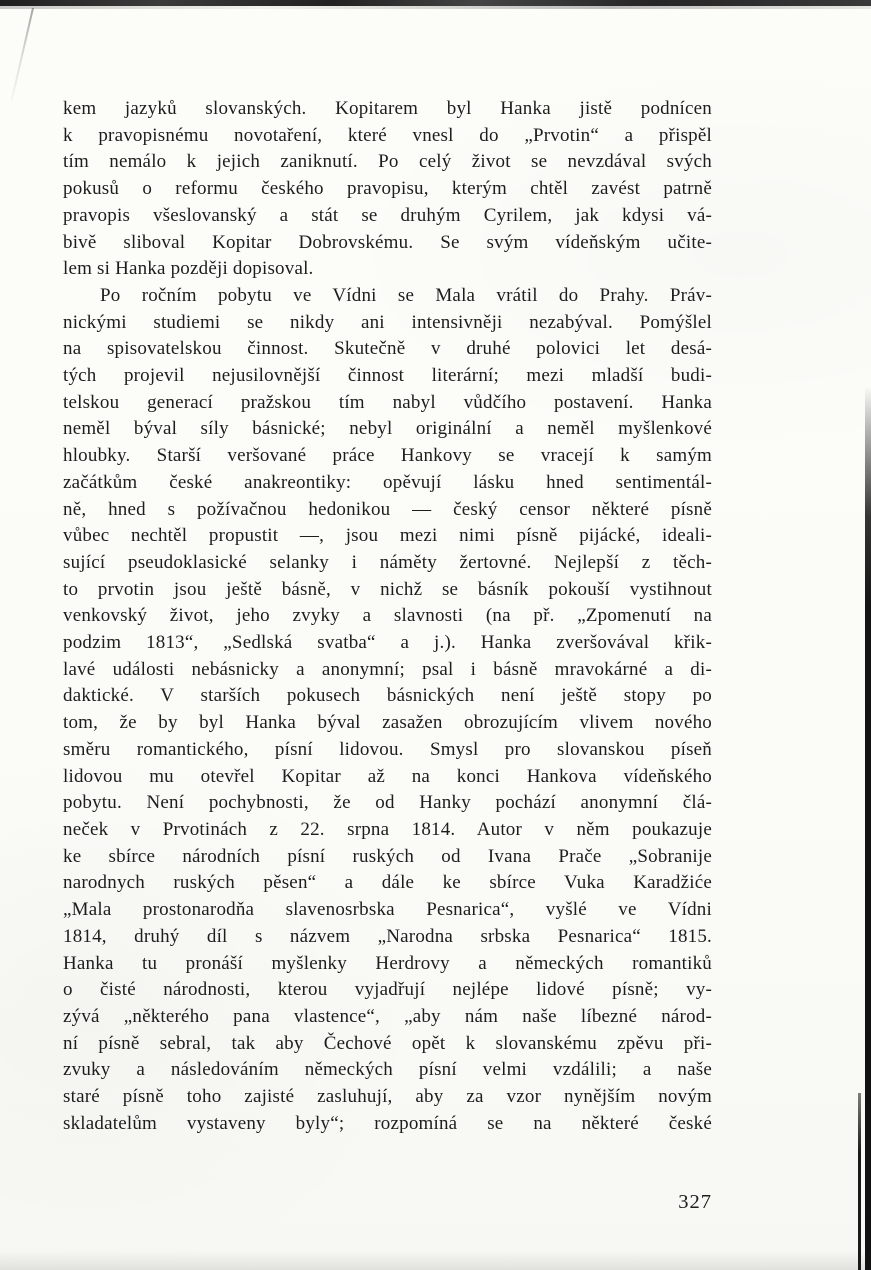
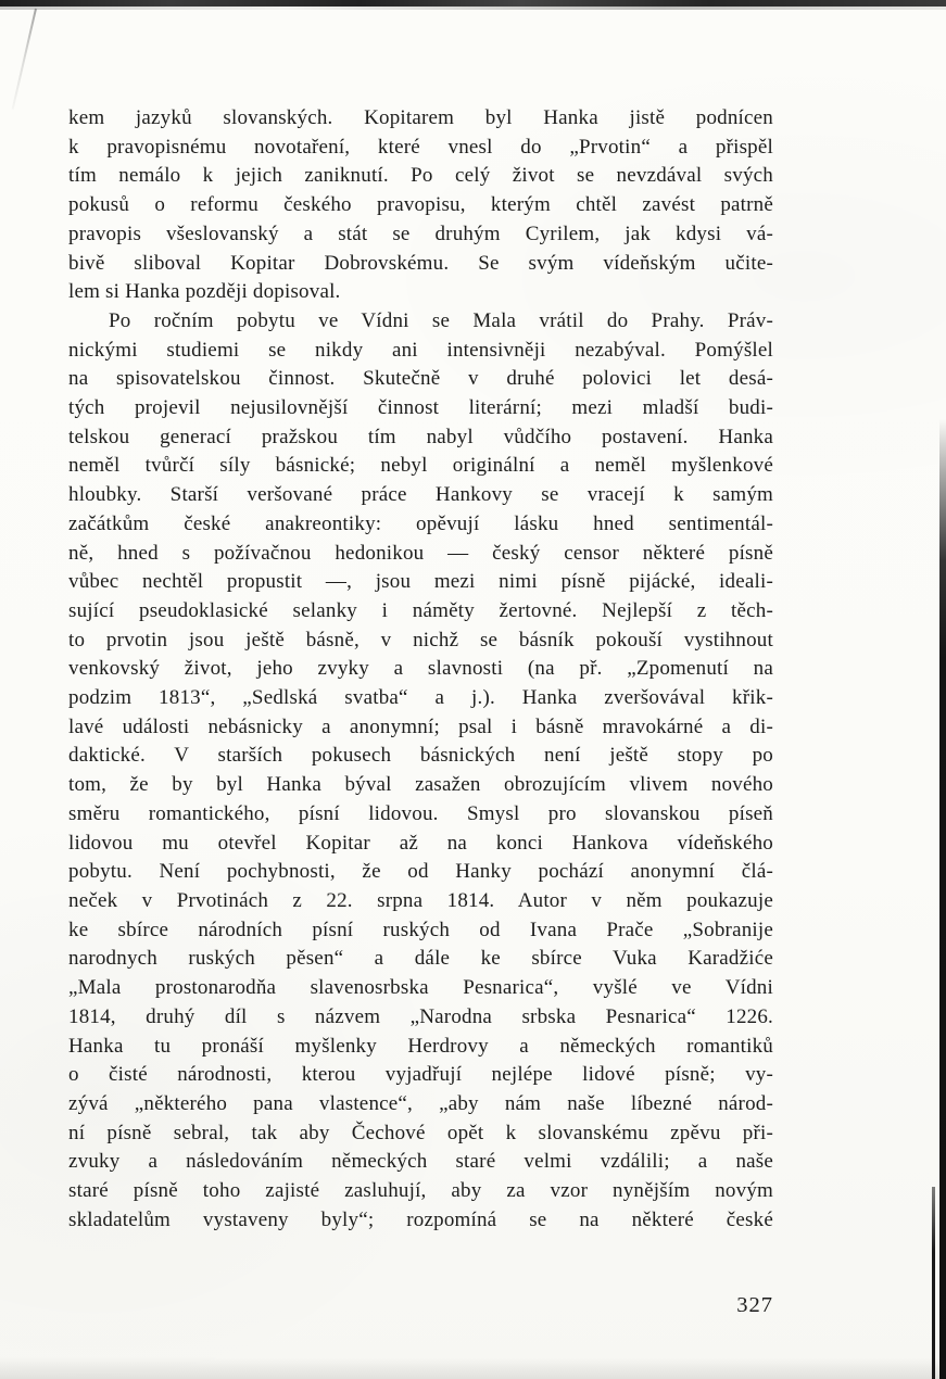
  kem jazyků slovanských. Kopitarem byl Hanka jistě podnícen
  k pravopisnému novotaření, které vnesl do „Prvotin“ a přispěl
  tím nemálo k jejich zaniknutí. Po celý život se nevzdával svých
  pokusů o reformu českého pravopisu, kterým chtěl zavést patrně
  pravopis všeslovanský a stát se druhým Cyrilem, jak kdysi vá-
  bivě sliboval Kopitar Dobrovskému. Se svým vídeňským učite-
  lem si Hanka později dopisoval.
  Po ročním pobytu ve Vídni se Mala vrátil do Prahy. Práv-
  nickými studiemi se nikdy ani intensivněji nezabýval. Pomýšlel
  na spisovatelskou činnost. Skutečně v druhé polovici let desá-
  tých projevil nejusilovnější činnost literární; mezi mladší budi-
  telskou generací pražskou tím nabyl vůdčího postavení. Hanka
- neměl býval síly básnické; nebyl originální a neměl myšlenkové
+ neměl tvůrčí síly básnické; nebyl originální a neměl myšlenkové
  hloubky. Starší veršované práce Hankovy se vracejí k samým
  začátkům české anakreontiky: opěvují lásku hned sentimentál-
  ně, hned s požívačnou hedonikou — český censor některé písně
  vůbec nechtěl propustit —, jsou mezi nimi písně pijácké, ideali-
  sující pseudoklasické selanky i náměty žertovné. Nejlepší z těch-
  to prvotin jsou ještě básně, v nichž se básník pokouší vystihnout
  venkovský život, jeho zvyky a slavnosti (na př. „Zpomenutí na
  podzim 1813“, „Sedlská svatba“ a j.). Hanka zveršovával křik-
  lavé události nebásnicky a anonymní; psal i básně mravokárné a di-
  daktické. V starších pokusech básnických není ještě stopy po
  tom, že by byl Hanka býval zasažen obrozujícím vlivem nového
  směru romantického, písní lidovou. Smysl pro slovanskou píseň
  lidovou mu otevřel Kopitar až na konci Hankova vídeňského
  pobytu. Není pochybnosti, že od Hanky pochází anonymní člá-
  neček v Prvotinách z 22. srpna 1814. Autor v něm poukazuje
  ke sbírce národních písní ruských od Ivana Prače „Sobranije
  narodnych ruských pěsen“ a dále ke sbírce Vuka Karadžiće
  „Mala prostonarodňa slavenosrbska Pesnarica“, vyšlé ve Vídni
- 1814, druhý díl s názvem „Narodna srbska Pesnarica“ 1815.
+ 1814, druhý díl s názvem „Narodna srbska Pesnarica“ 1226.
  Hanka tu pronáší myšlenky Herdrovy a německých romantiků
  o čisté národnosti, kterou vyjadřují nejlépe lidové písně; vy-
  zývá „některého pana vlastence“, „aby nám naše líbezné národ-
  ní písně sebral, tak aby Čechové opět k slovanskému zpěvu při-
- zvuky a následováním německých písní velmi vzdálili; a naše
+ zvuky a následováním německých staré velmi vzdálili; a naše
  staré písně toho zajisté zasluhují, aby za vzor nynějším novým
  skladatelům vystaveny byly“; rozpomíná se na některé české
  327
